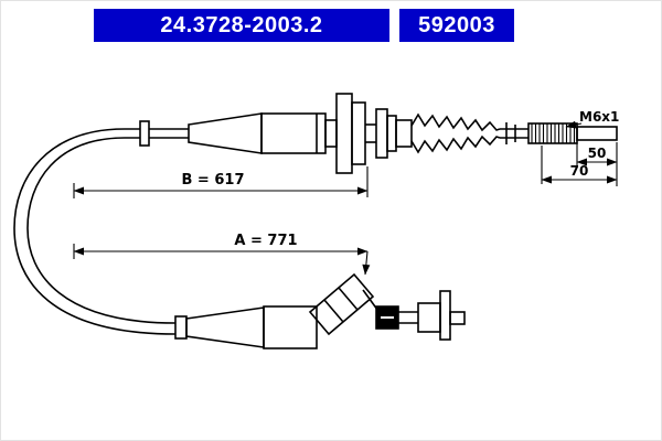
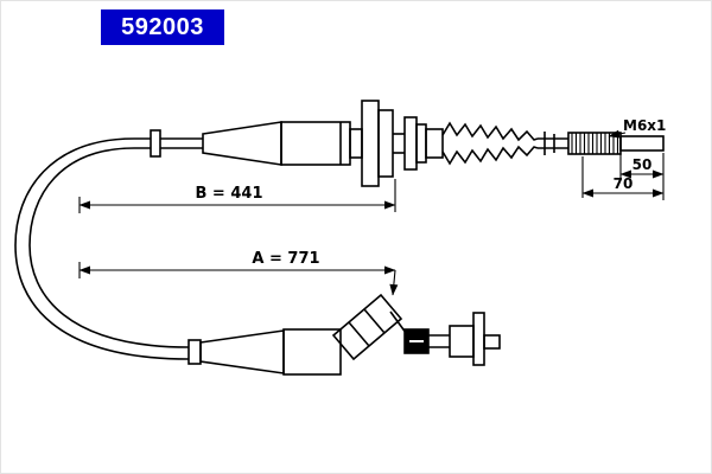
- 24.3728-2003.2
  592003
  M6x1
  50
  70
- B = 617
+ B = 441
  A = 771
